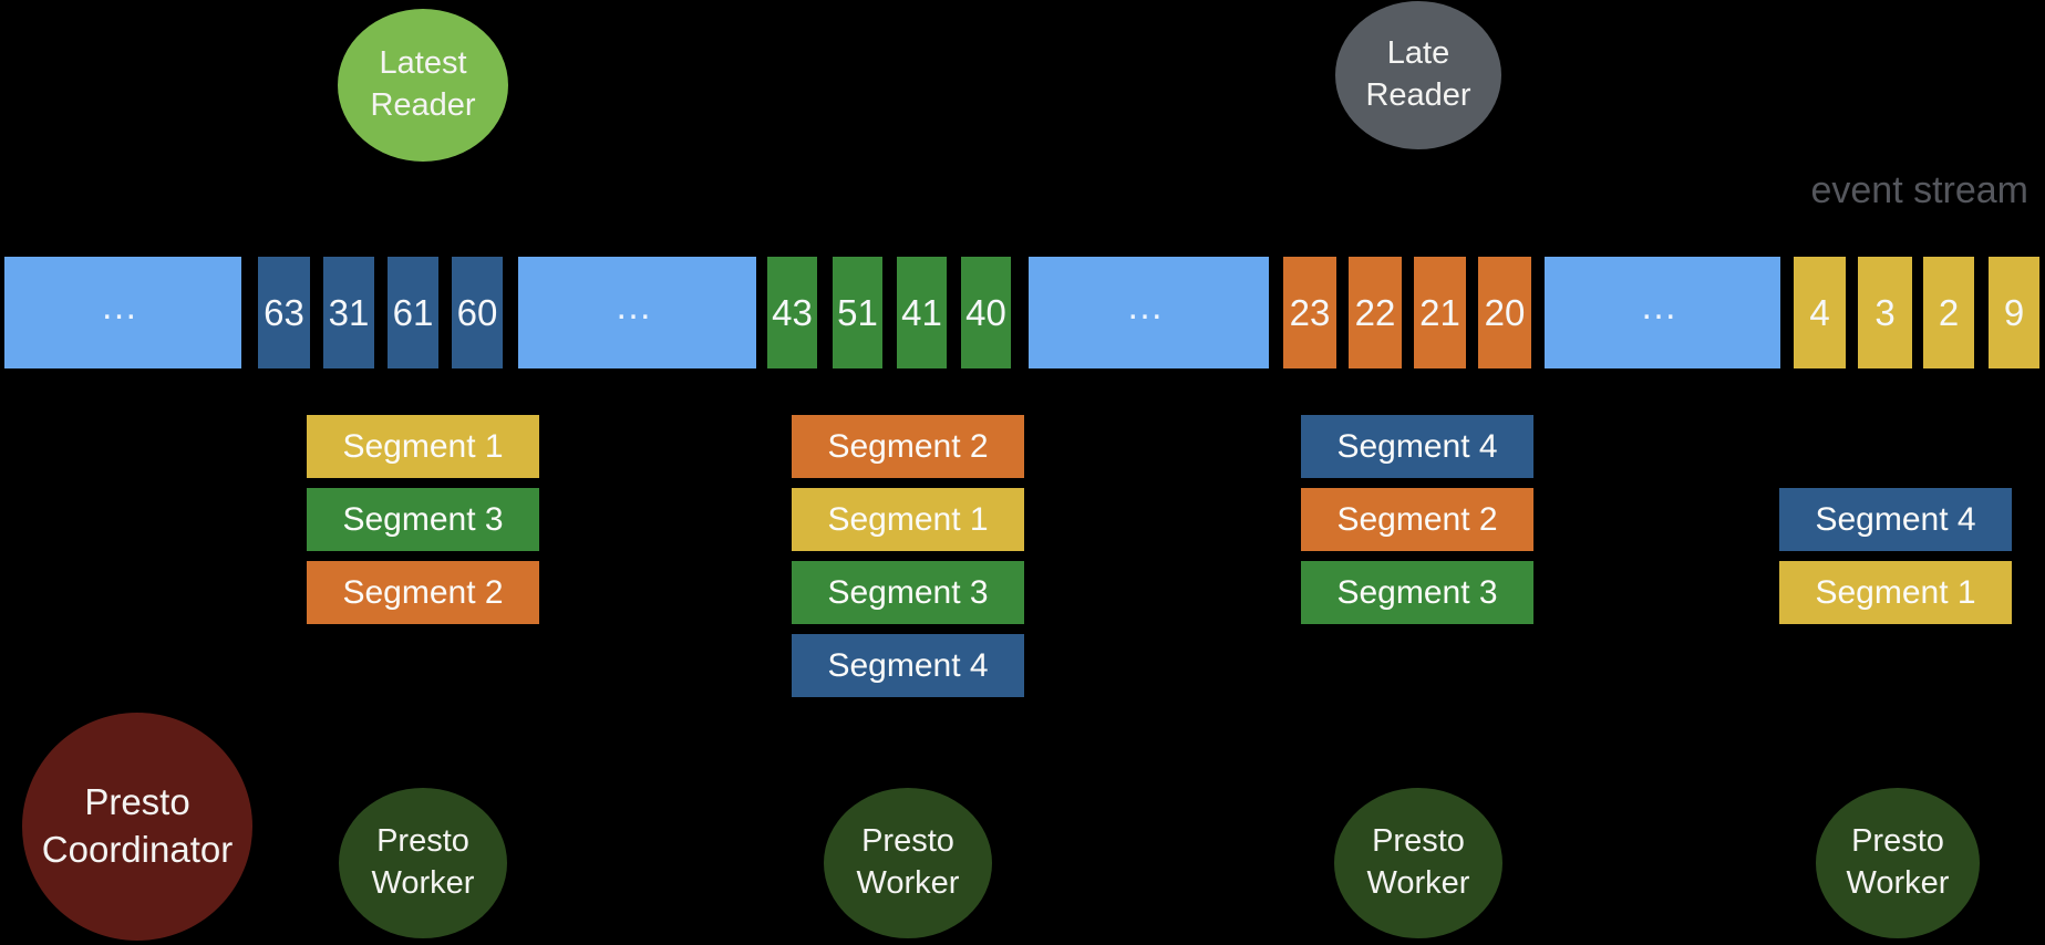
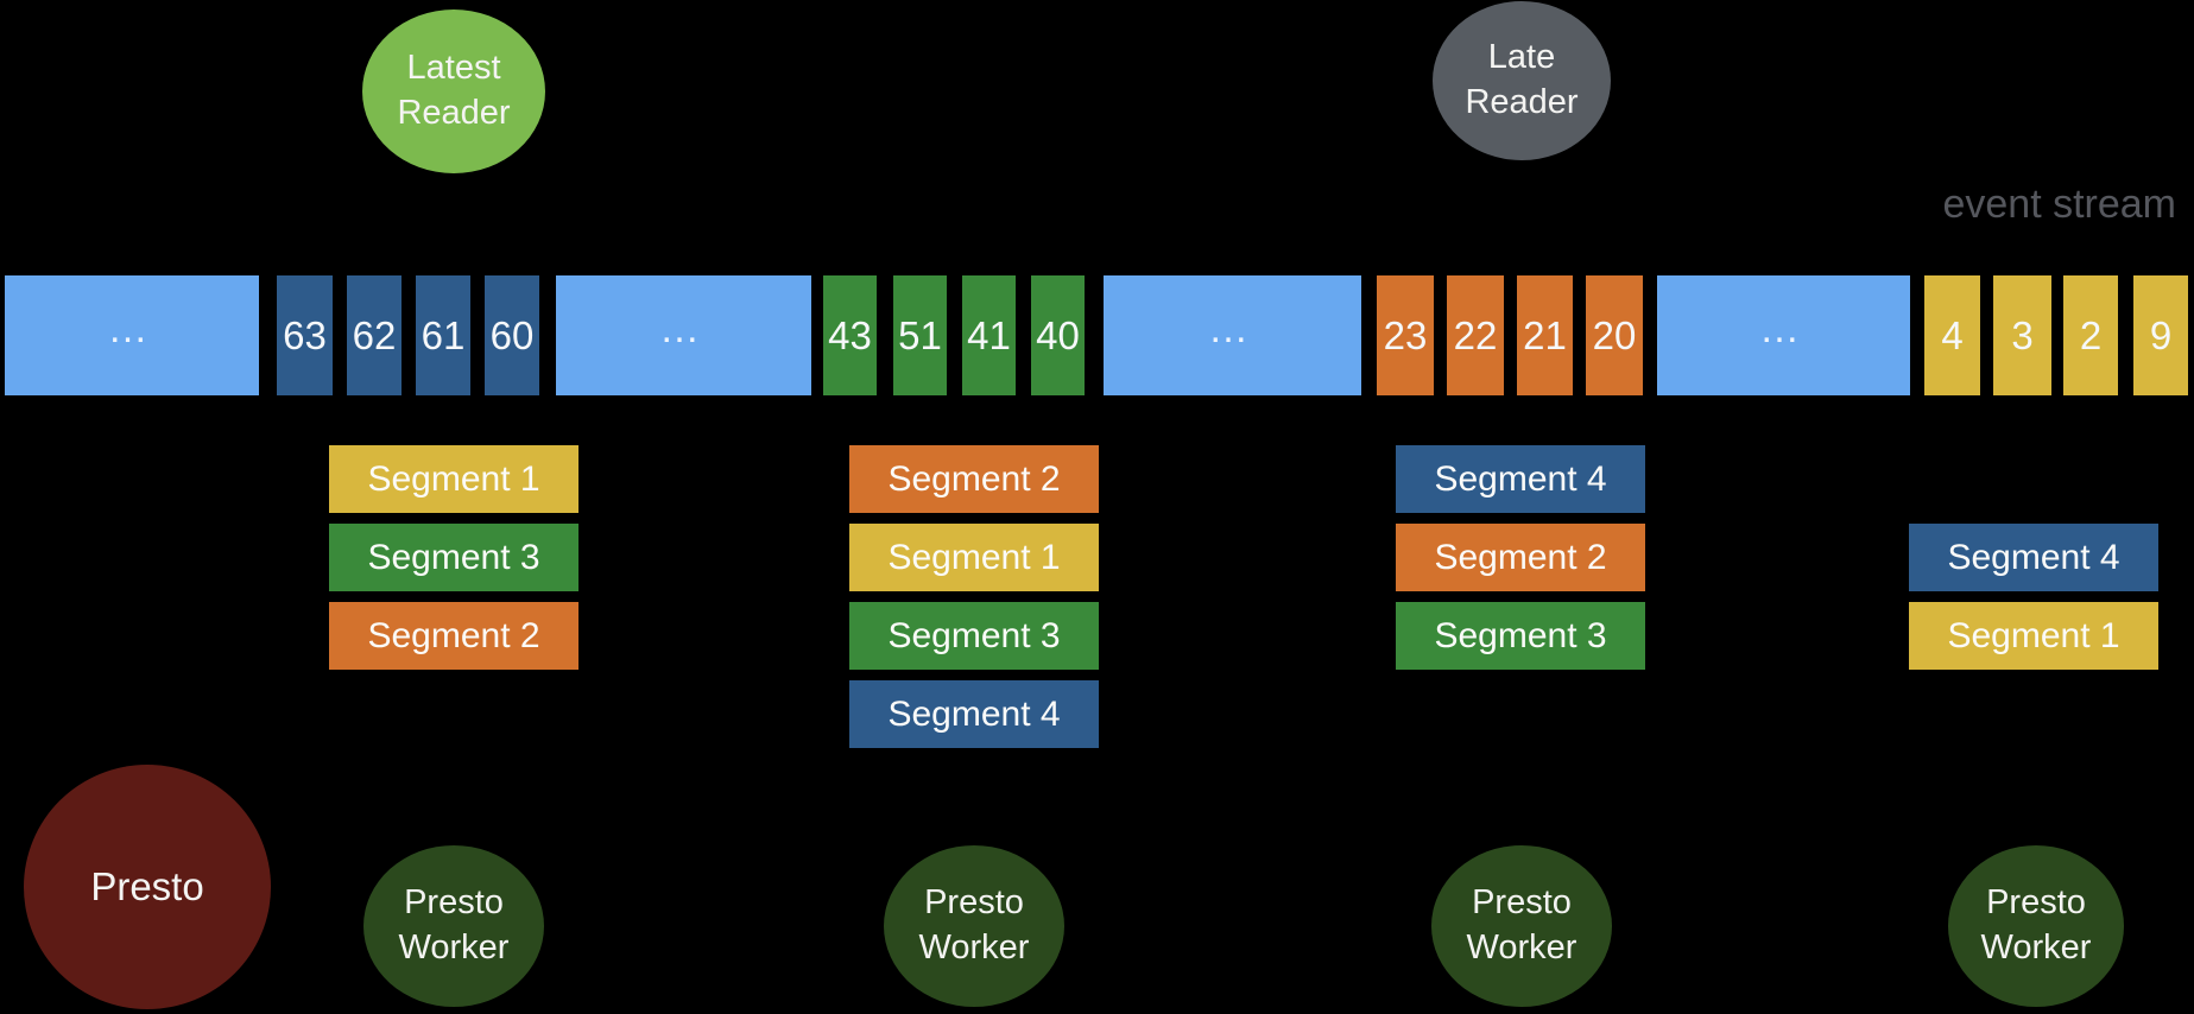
  Latest
  Reader
  Late
  Reader
  event stream
  …
  63
- 31
+ 62
  61
  60
  …
  43
  51
  41
  40
  …
  23
  22
  21
  20
  …
  4
  3
  2
  9
  Segment 1
  Segment 3
  Segment 2
  Segment 2
  Segment 1
  Segment 3
  Segment 4
  Segment 4
  Segment 2
  Segment 3
  Segment 4
  Segment 1
  Presto
- Coordinator
  Presto
  Worker
  Presto
  Worker
  Presto
  Worker
  Presto
  Worker
